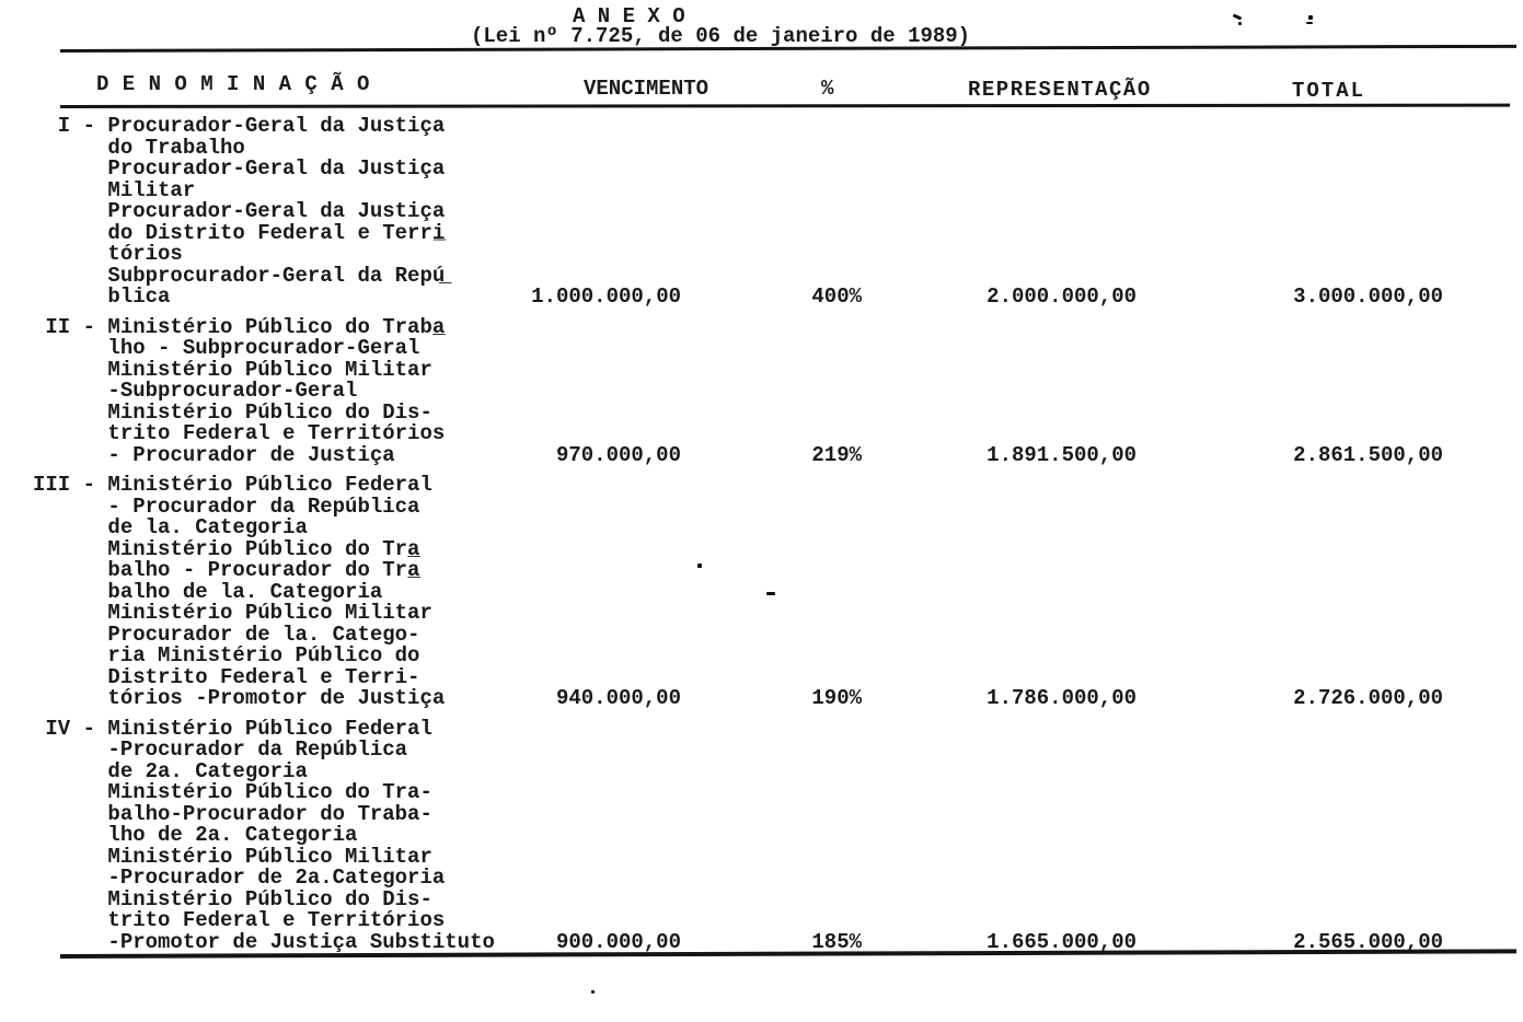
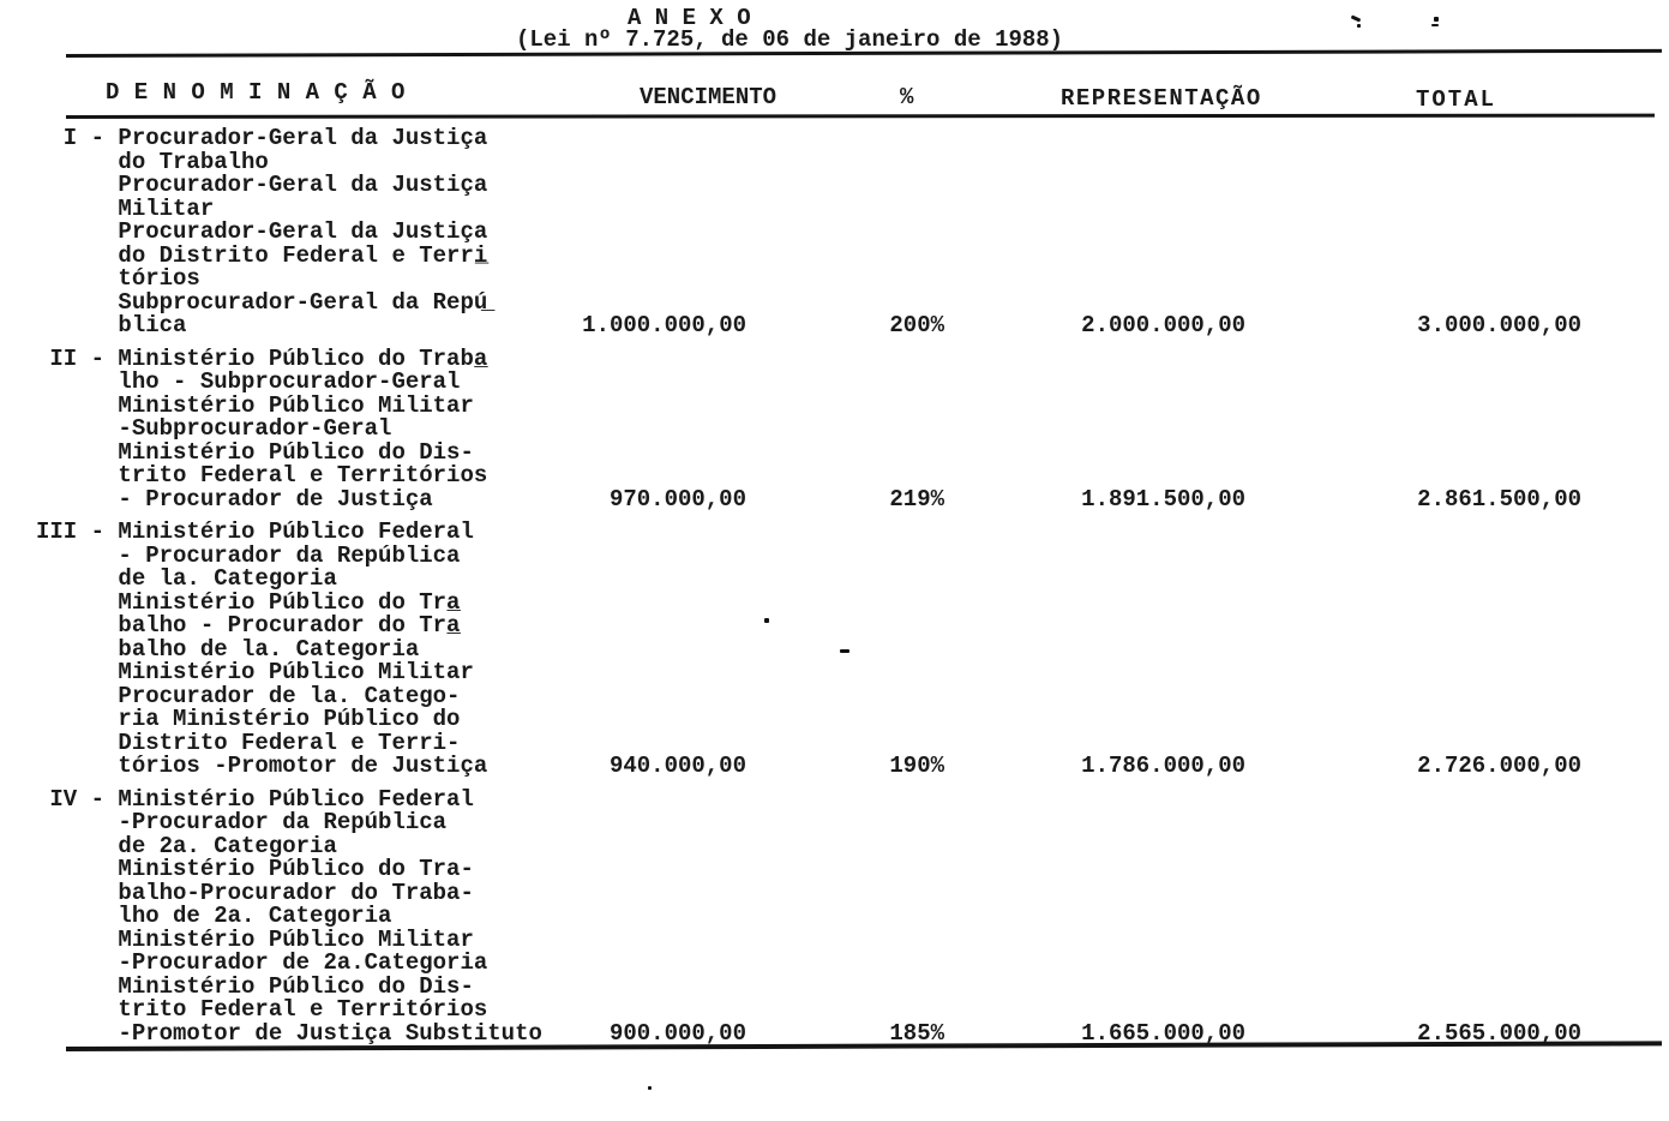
  A N E X O
- (Lei nº 7.725, de 06 de janeiro de 1989)
+ (Lei nº 7.725, de 06 de janeiro de 1988)
  D E N O M I N A Ç Ã O
  VENCIMENTO
  %
  REPRESENTAÇÃO
  TOTAL
  I - Procurador-Geral da Justiça
  do Trabalho
  Procurador-Geral da Justiça
  Militar
  Procurador-Geral da Justiça
  do Distrito Federal e Terri̲
  tórios
  Subprocurador-Geral da Repú̲
  blica
  1.000.000,00
- 400%
+ 200%
  2.000.000,00
  3.000.000,00
  II - Ministério Público do Traba̲
  lho - Subprocurador-Geral
  Ministério Público Militar
  -Subprocurador-Geral
  Ministério Público do Dis-
  trito Federal e Territórios
  - Procurador de Justiça
  970.000,00
  219%
  1.891.500,00
  2.861.500,00
  III - Ministério Público Federal
  - Procurador da República
  de la. Categoria
  Ministério Público do Tra̲
  balho - Procurador do Tra̲
  balho de la. Categoria
  Ministério Público Militar
  Procurador de la. Catego-
  ria Ministério Público do
  Distrito Federal e Terri-
  tórios -Promotor de Justiça
  940.000,00
  190%
  1.786.000,00
  2.726.000,00
  IV - Ministério Público Federal
  -Procurador da República
  de 2a. Categoria
  Ministério Público do Tra-
  balho-Procurador do Traba-
  lho de 2a. Categoria
  Ministério Público Militar
  -Procurador de 2a.Categoria
  Ministério Público do Dis-
  trito Federal e Territórios
  -Promotor de Justiça Substituto
  900.000,00
  185%
  1.665.000,00
  2.565.000,00
